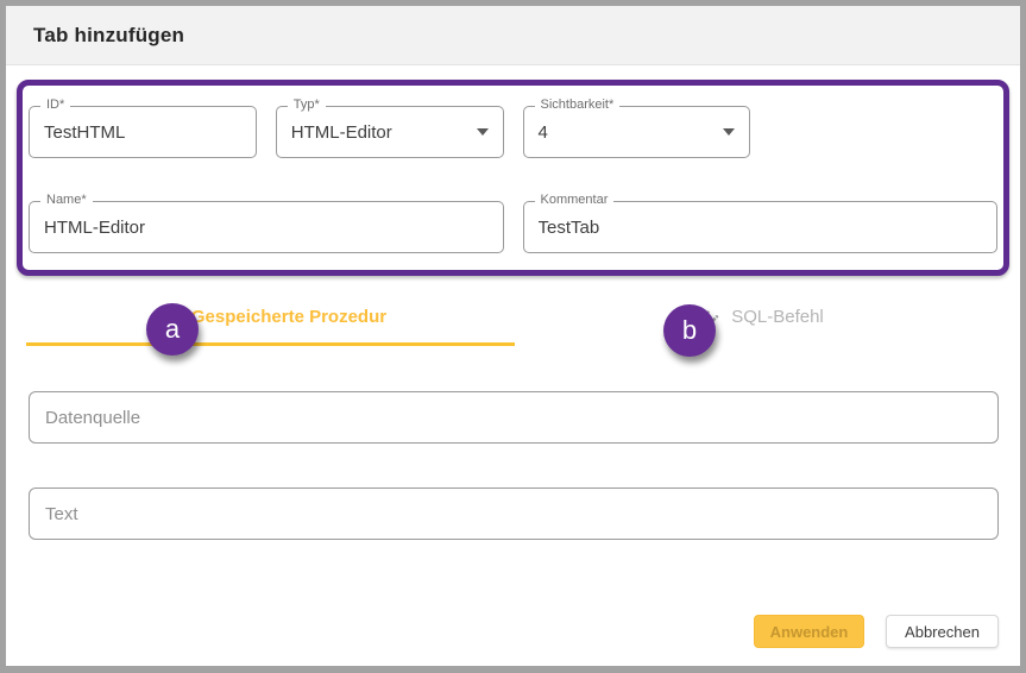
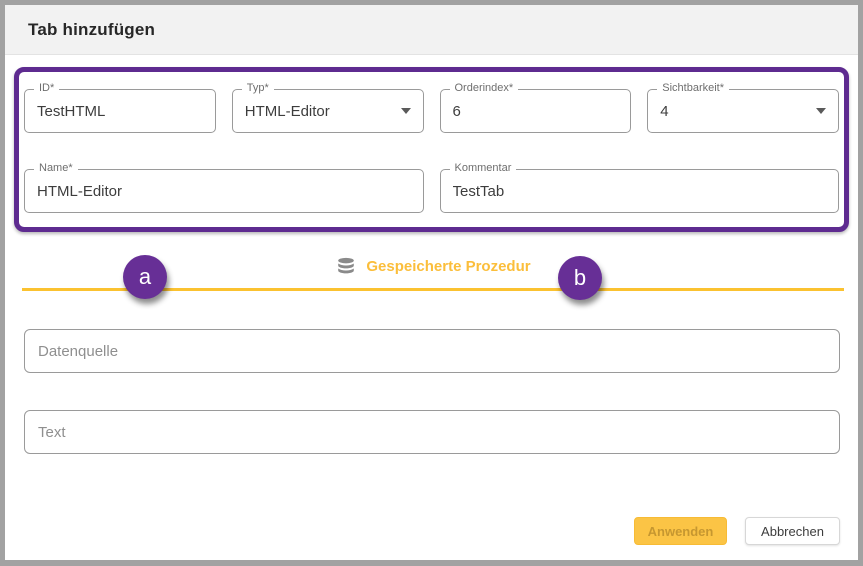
  Tab hinzufügen
  ID*
  TestHTML
  Typ*
  HTML-Editor
+ Orderindex*
+ 6
  Sichtbarkeit*
  4
  Name*
  HTML-Editor
  Kommentar
  TestTab
  Gespeicherte Prozedur
- SQL-Befehl
  Datenquelle
  Text
  Anwenden
  Abbrechen
  a
  b
